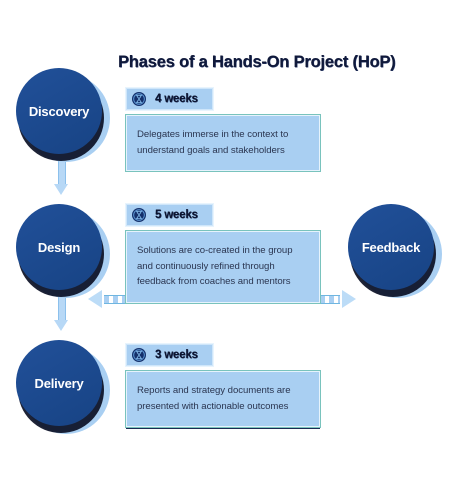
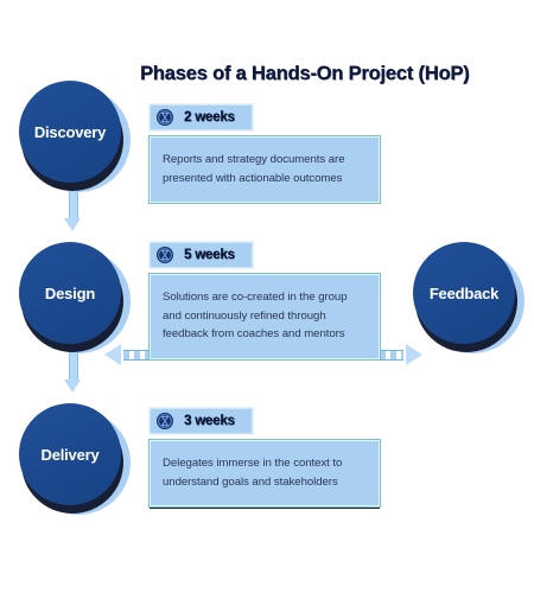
  Phases of a Hands-On Project (HoP)
  Discovery
  Design
  Delivery
  Feedback
- 4 weeks
+ 2 weeks
- Delegates immerse in the context to understand goals and stakeholders
+ Reports and strategy documents are presented with actionable outcomes
  5 weeks
  Solutions are co-created in the group and continuously refined through feedback from coaches and mentors
  3 weeks
- Reports and strategy documents are presented with actionable outcomes
+ Delegates immerse in the context to understand goals and stakeholders
